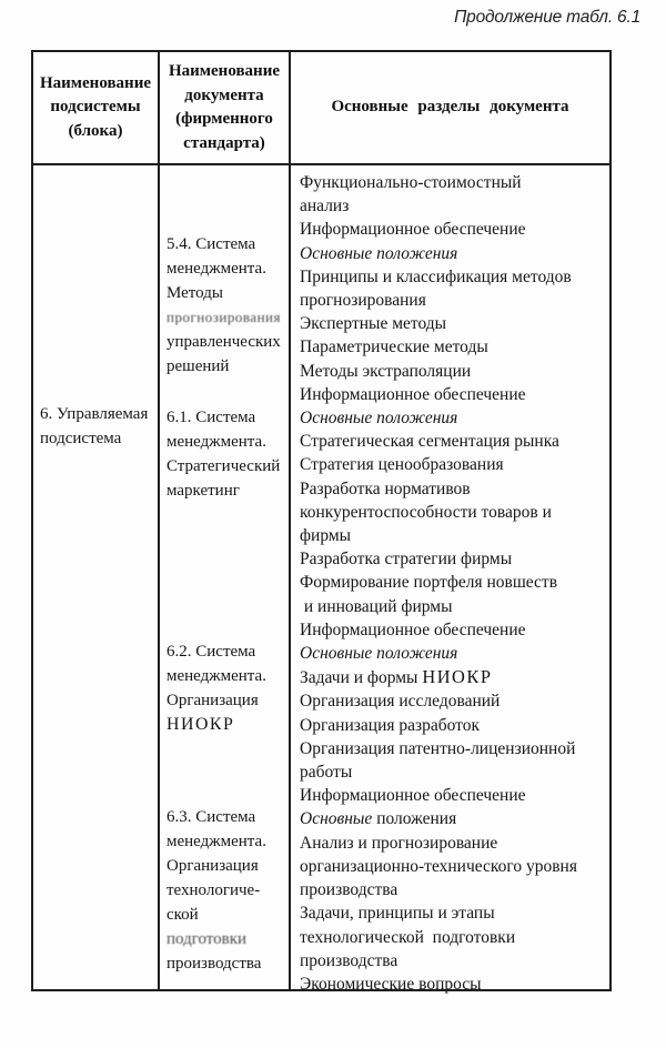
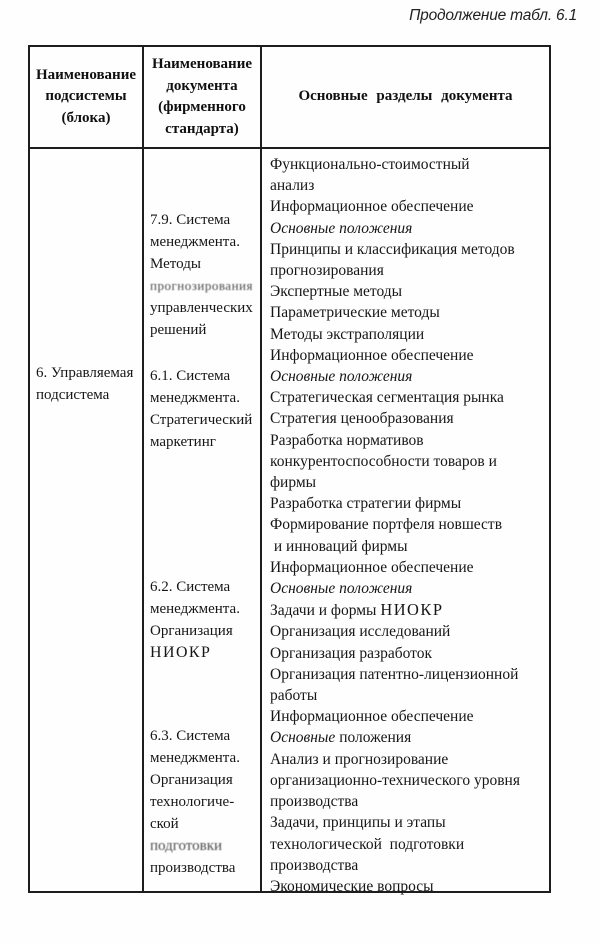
  Продолжение табл. 6.1
  Наименование
  подсистемы
  (блока)
  Наименование
  документа
  (фирменного
  стандарта)
  Основные разделы документа
  6. Управляемая
  подсистема
- 5.4. Система
+ 7.9. Система
  менеджмента.
  Методы
  прогнозирования
  управленческих
  решений
  6.1. Система
  менеджмента.
  Стратегический
  маркетинг
  6.2. Система
  менеджмента.
  Организация
  НИОКР
  6.3. Система
  менеджмента.
  Организация
  технологиче-
  ской
  подготовки
  производства
  Функционально-стоимостный
  анализ
  Информационное обеспечение
  Основные положения
  Принципы и классификация методов
  прогнозирования
  Экспертные методы
  Параметрические методы
  Методы экстраполяции
  Информационное обеспечение
  Основные положения
  Стратегическая сегментация рынка
  Стратегия ценообразования
  Разработка нормативов
  конкурентоспособности товаров и
  фирмы
  Разработка стратегии фирмы
  Формирование портфеля новшеств
  и инноваций фирмы
  Информационное обеспечение
  Основные положения
  Задачи и формы НИОКР
  Организация исследований
  Организация разработок
  Организация патентно-лицензионной
  работы
  Информационное обеспечение
  Основные положения
  Анализ и прогнозирование
  организационно-технического уровня
  производства
  Задачи, принципы и этапы
  технологической подготовки
  производства
  Экономические вопросы
